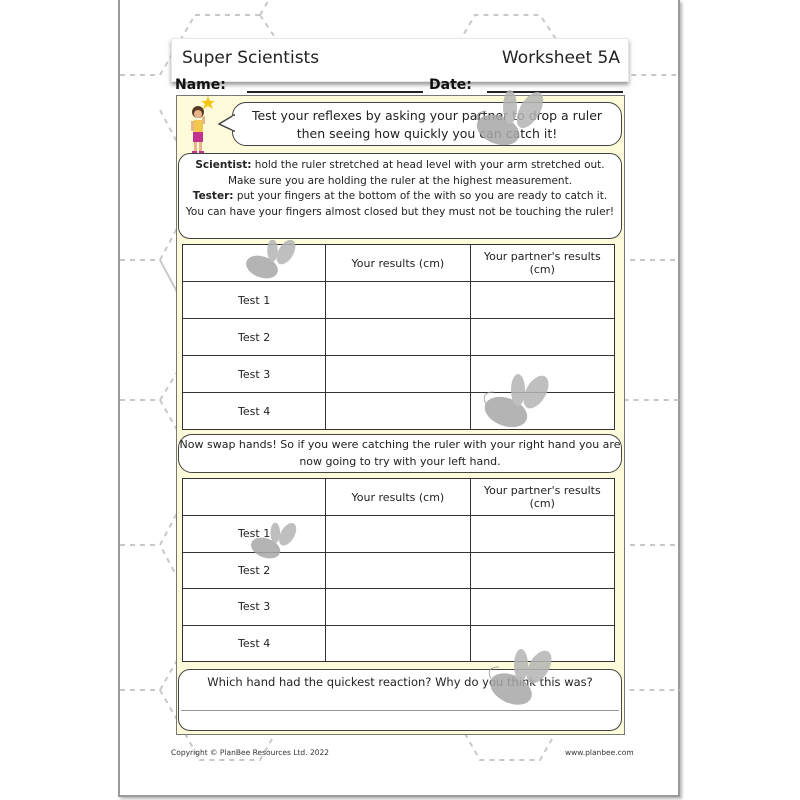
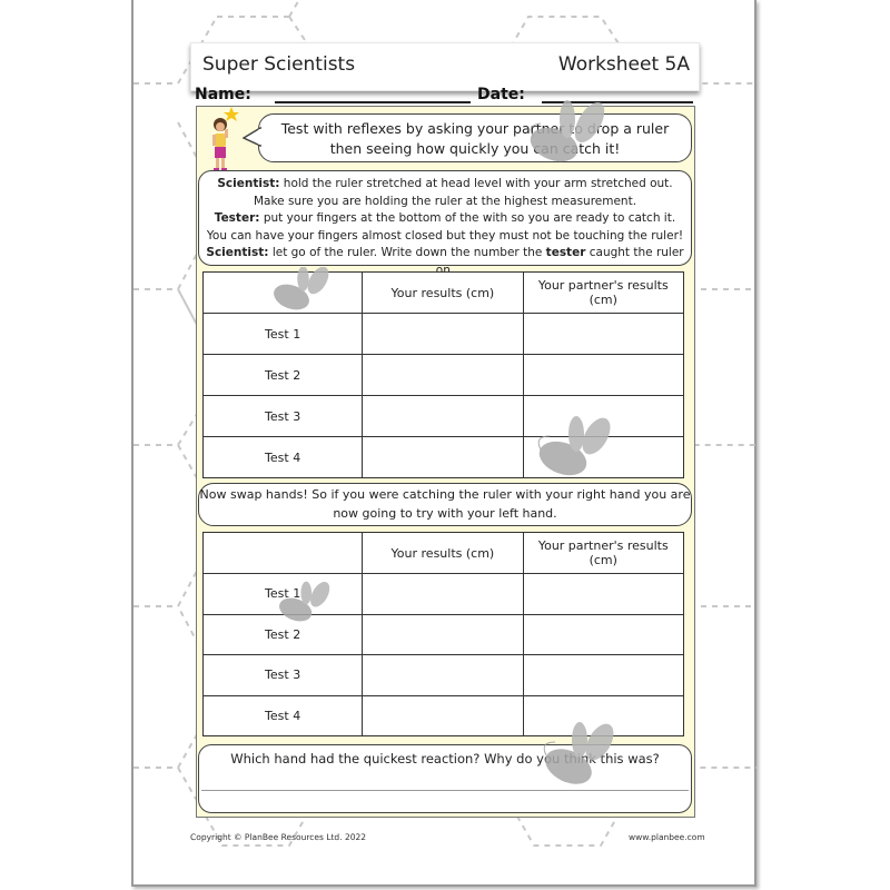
  Super Scientists
  Worksheet 5A
  Name:
  Date:
- Test your reflexes by asking your partner to drop a ruler
+ Test with reflexes by asking your partner to drop a ruler
  then seeing how quickly you can catch it!
  Scientist: hold the ruler stretched at head level with your arm stretched out. Make sure you are holding the ruler at the highest measurement.
  Tester: put your fingers at the bottom of the with so you are ready to catch it. You can have your fingers almost closed but they must not be touching the ruler!
+ Scientist: let go of the ruler. Write down the number the tester caught the ruler on.
  	Your results (cm)	Your partner's results (cm)
  Test 1
  Test 2
  Test 3
  Test 4
  Now swap hands! So if you were catching the ruler with your right hand you are
  now going to try with your left hand.
  	Your results (cm)	Your partner's results (cm)
  Test 1
  Test 2
  Test 3
  Test 4
  Which hand had the quickest reaction? Why do you think this was?
  Copyright © PlanBee Resources Ltd. 2022
  www.planbee.com
